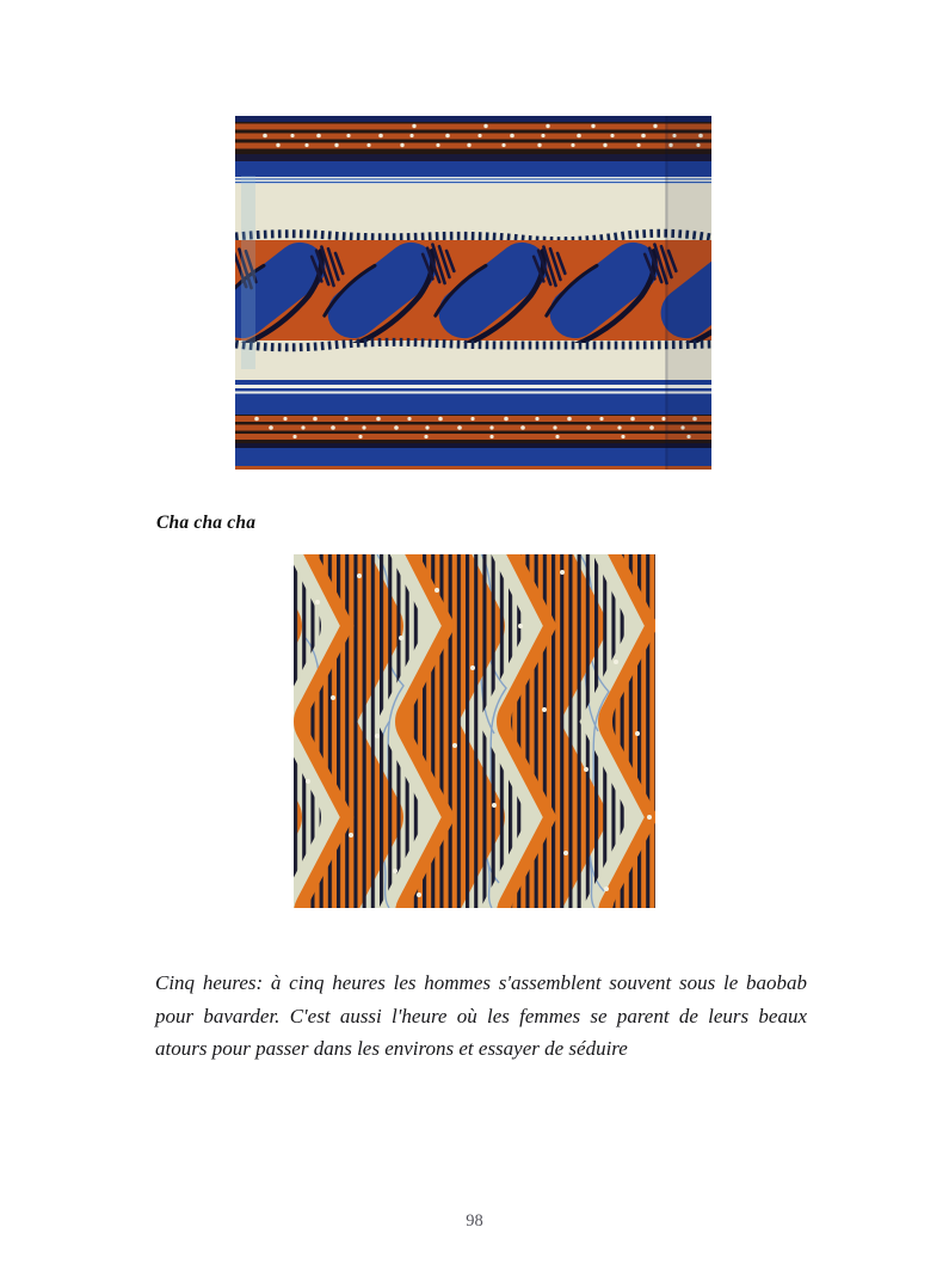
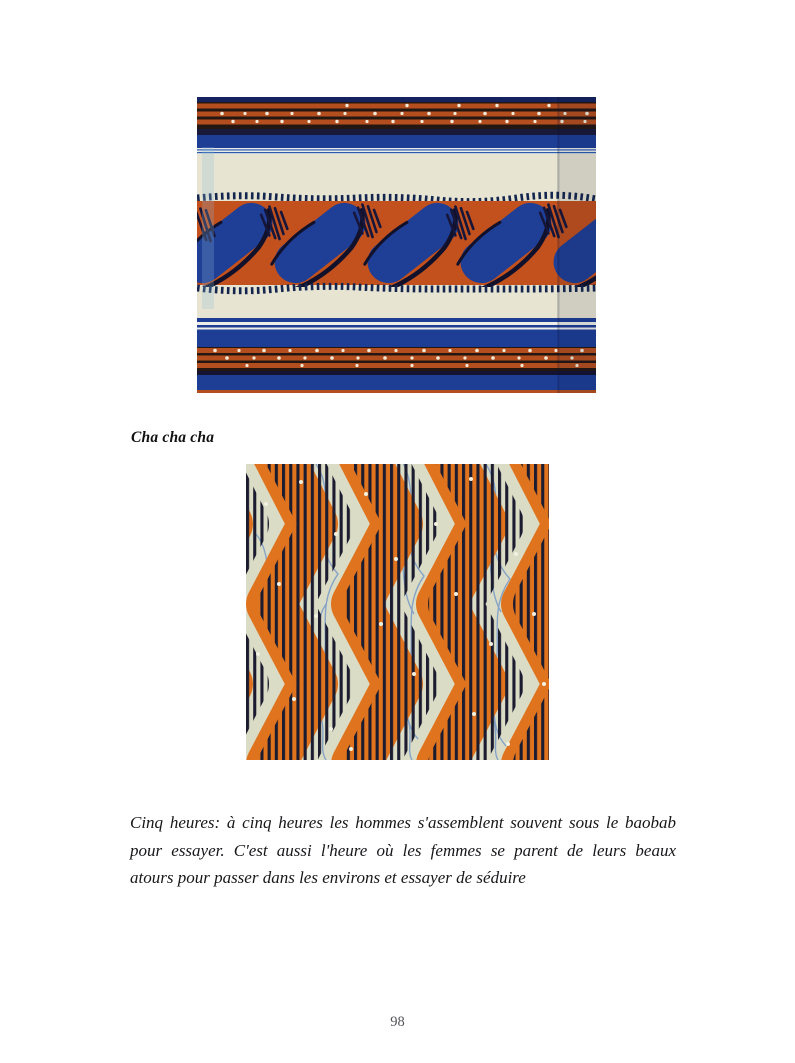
  Cha cha cha
  Cinq heures: à cinq heures les hommes s'assemblent souvent sous le baobab
- pour bavarder. C'est aussi l'heure où les femmes se parent de leurs beaux
+ pour essayer. C'est aussi l'heure où les femmes se parent de leurs beaux
  atours pour passer dans les environs et essayer de séduire
  98
